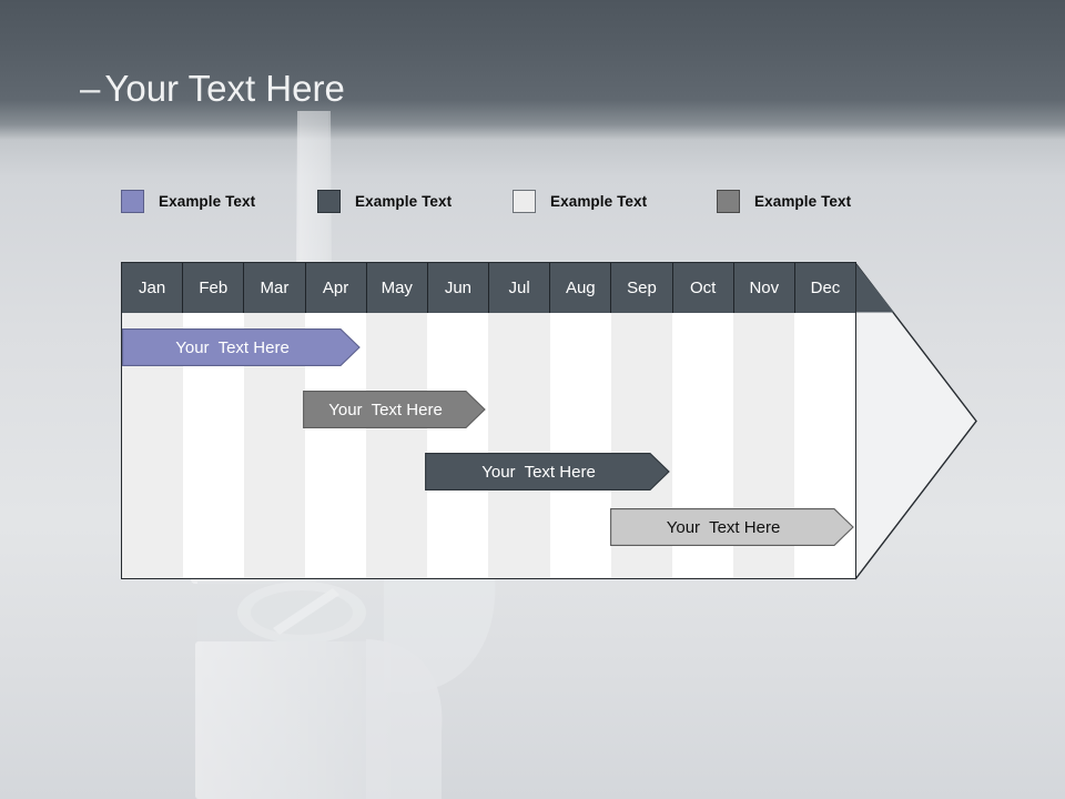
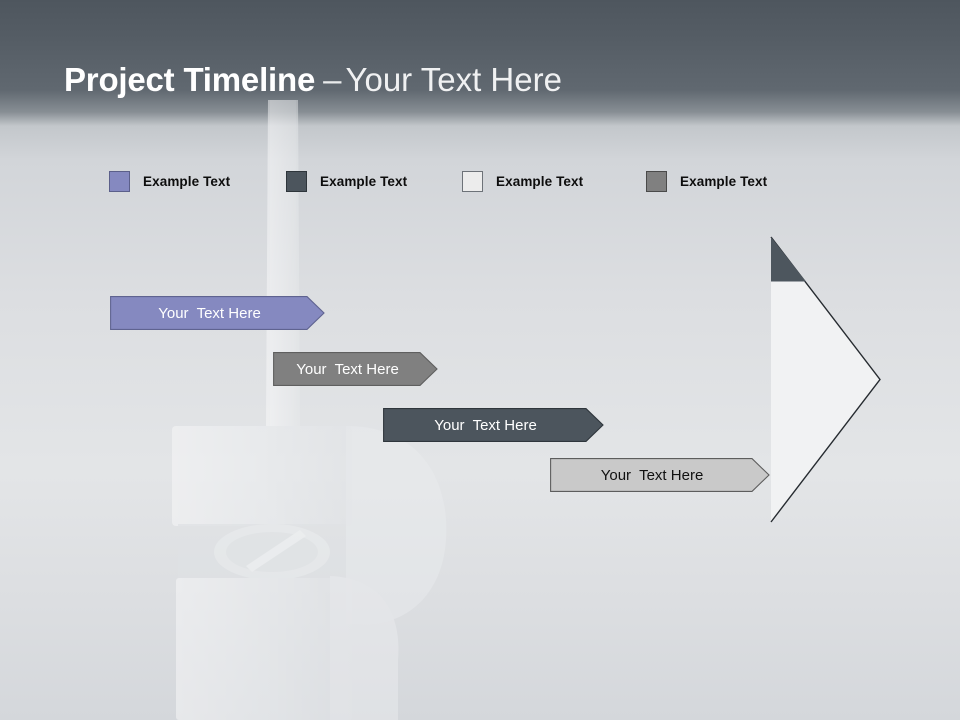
+ Project Timeline
  –
  Your Text Here
  Example Text
  Example Text
  Example Text
  Example Text
- Jan
- Feb
- Mar
- Apr
- May
- Jun
- Jul
- Aug
- Sep
- Oct
- Nov
- Dec
  Your Text Here
  Your Text Here
  Your Text Here
  Your Text Here
